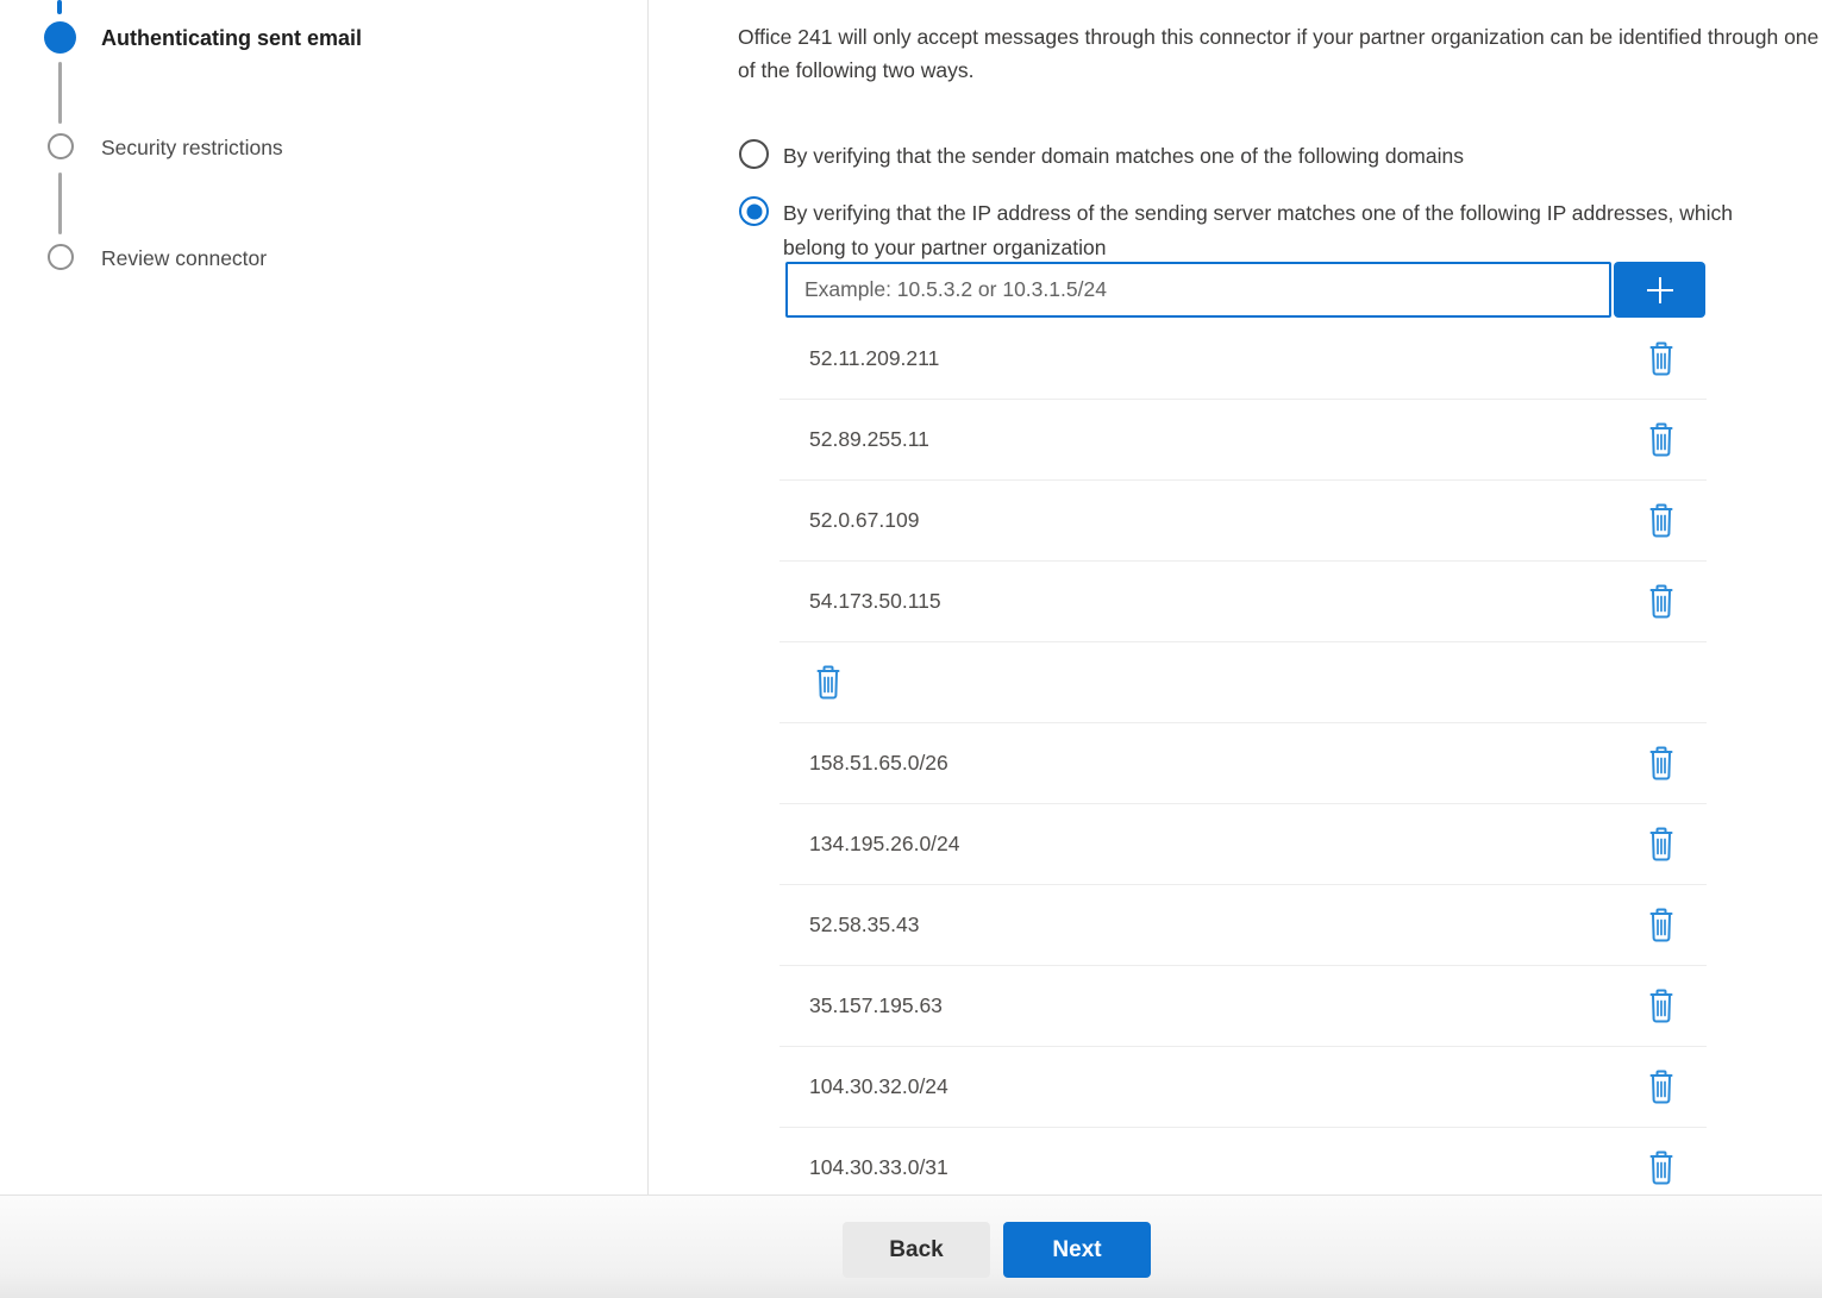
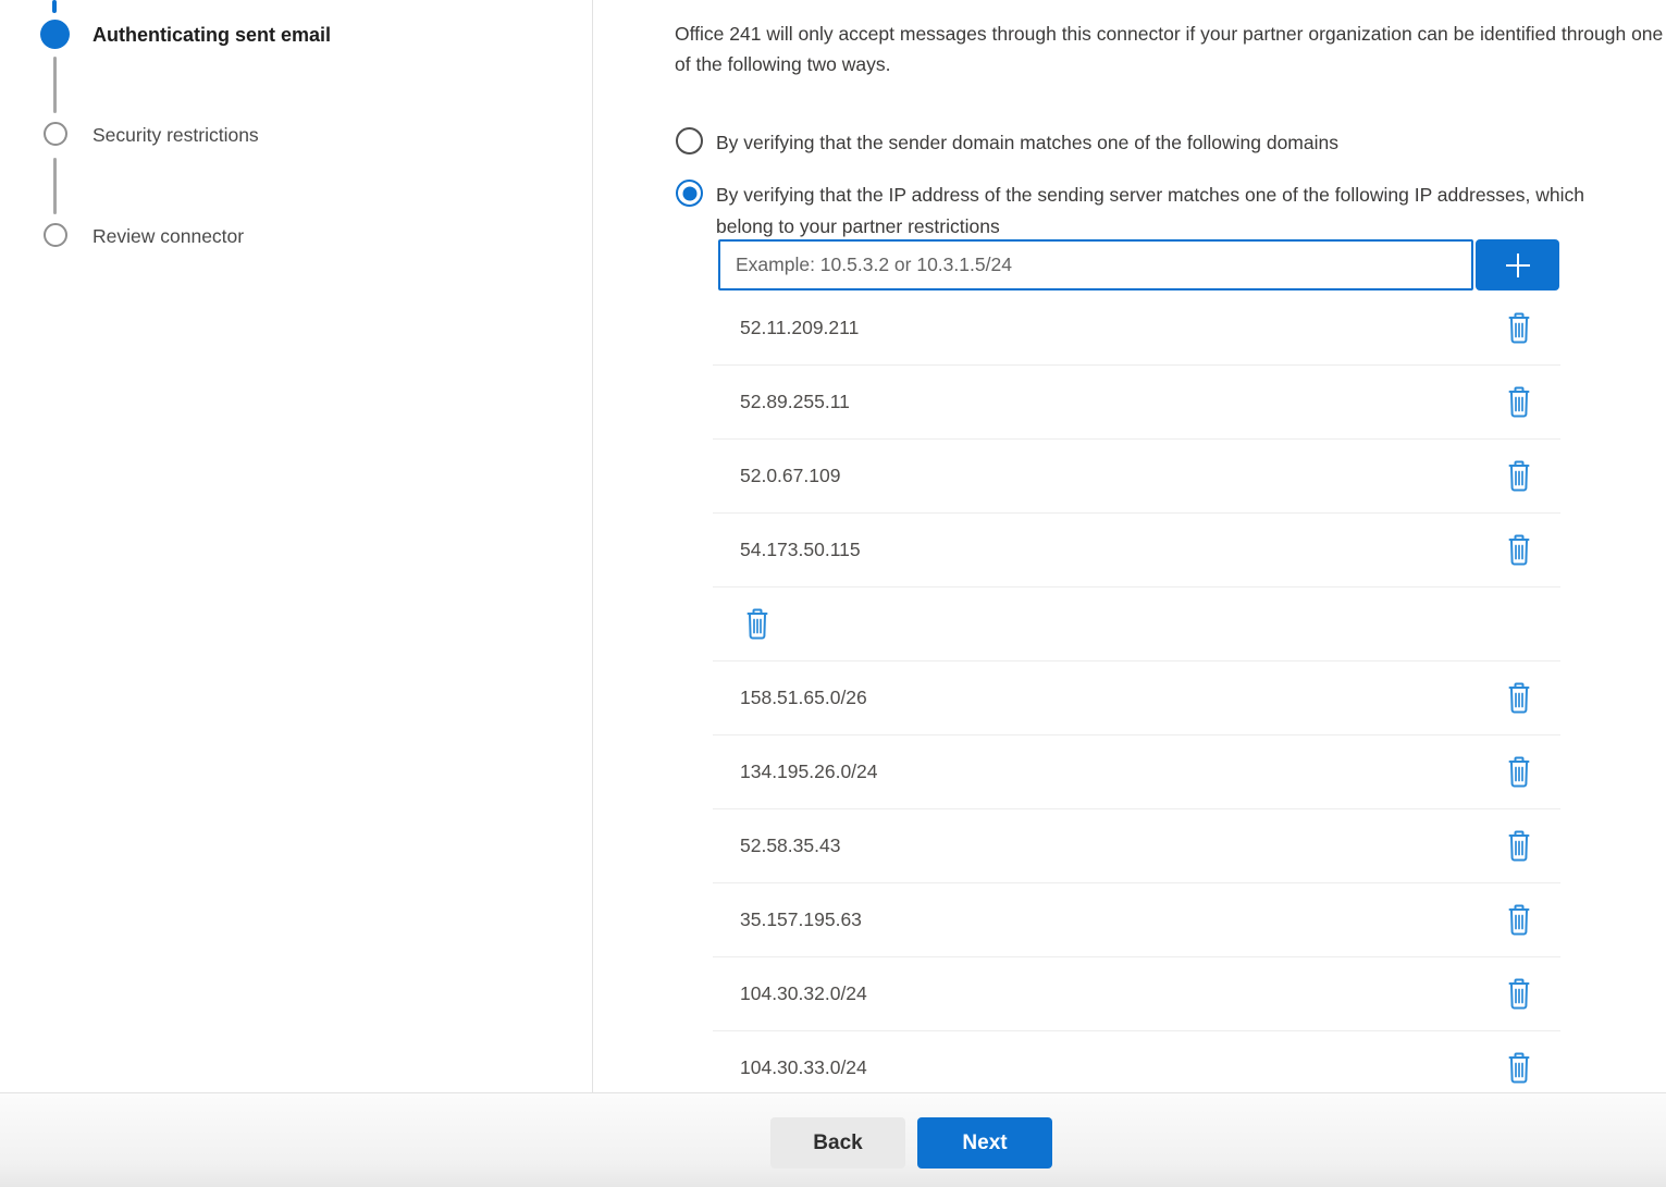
  Authenticating sent email
  Security restrictions
  Review connector
  Office 241 will only accept messages through this connector if your partner organization can be identified through one of the following two ways.
  By verifying that the sender domain matches one of the following domains
- By verifying that the IP address of the sending server matches one of the following IP addresses, which belong to your partner organization
+ By verifying that the IP address of the sending server matches one of the following IP addresses, which belong to your partner restrictions
  Example: 10.5.3.2 or 10.3.1.5/24
  52.11.209.211
  52.89.255.11
  52.0.67.109
  54.173.50.115
  158.51.65.0/26
  134.195.26.0/24
  52.58.35.43
  35.157.195.63
  104.30.32.0/24
- 104.30.33.0/31
+ 104.30.33.0/24
  Back
  Next
